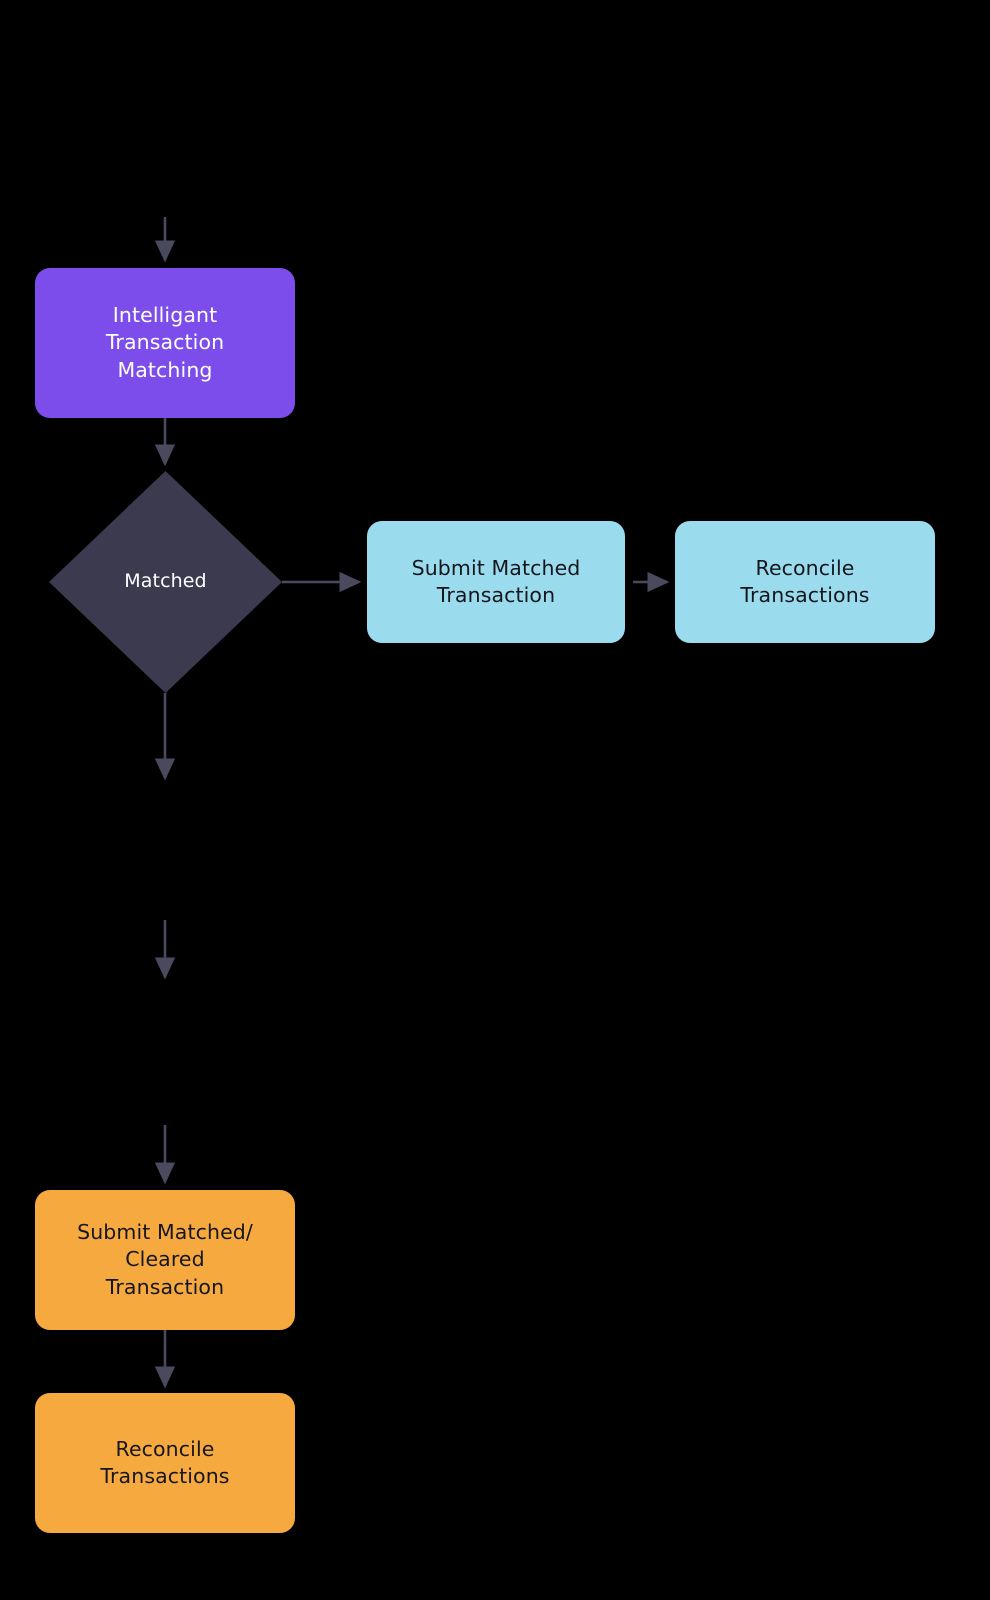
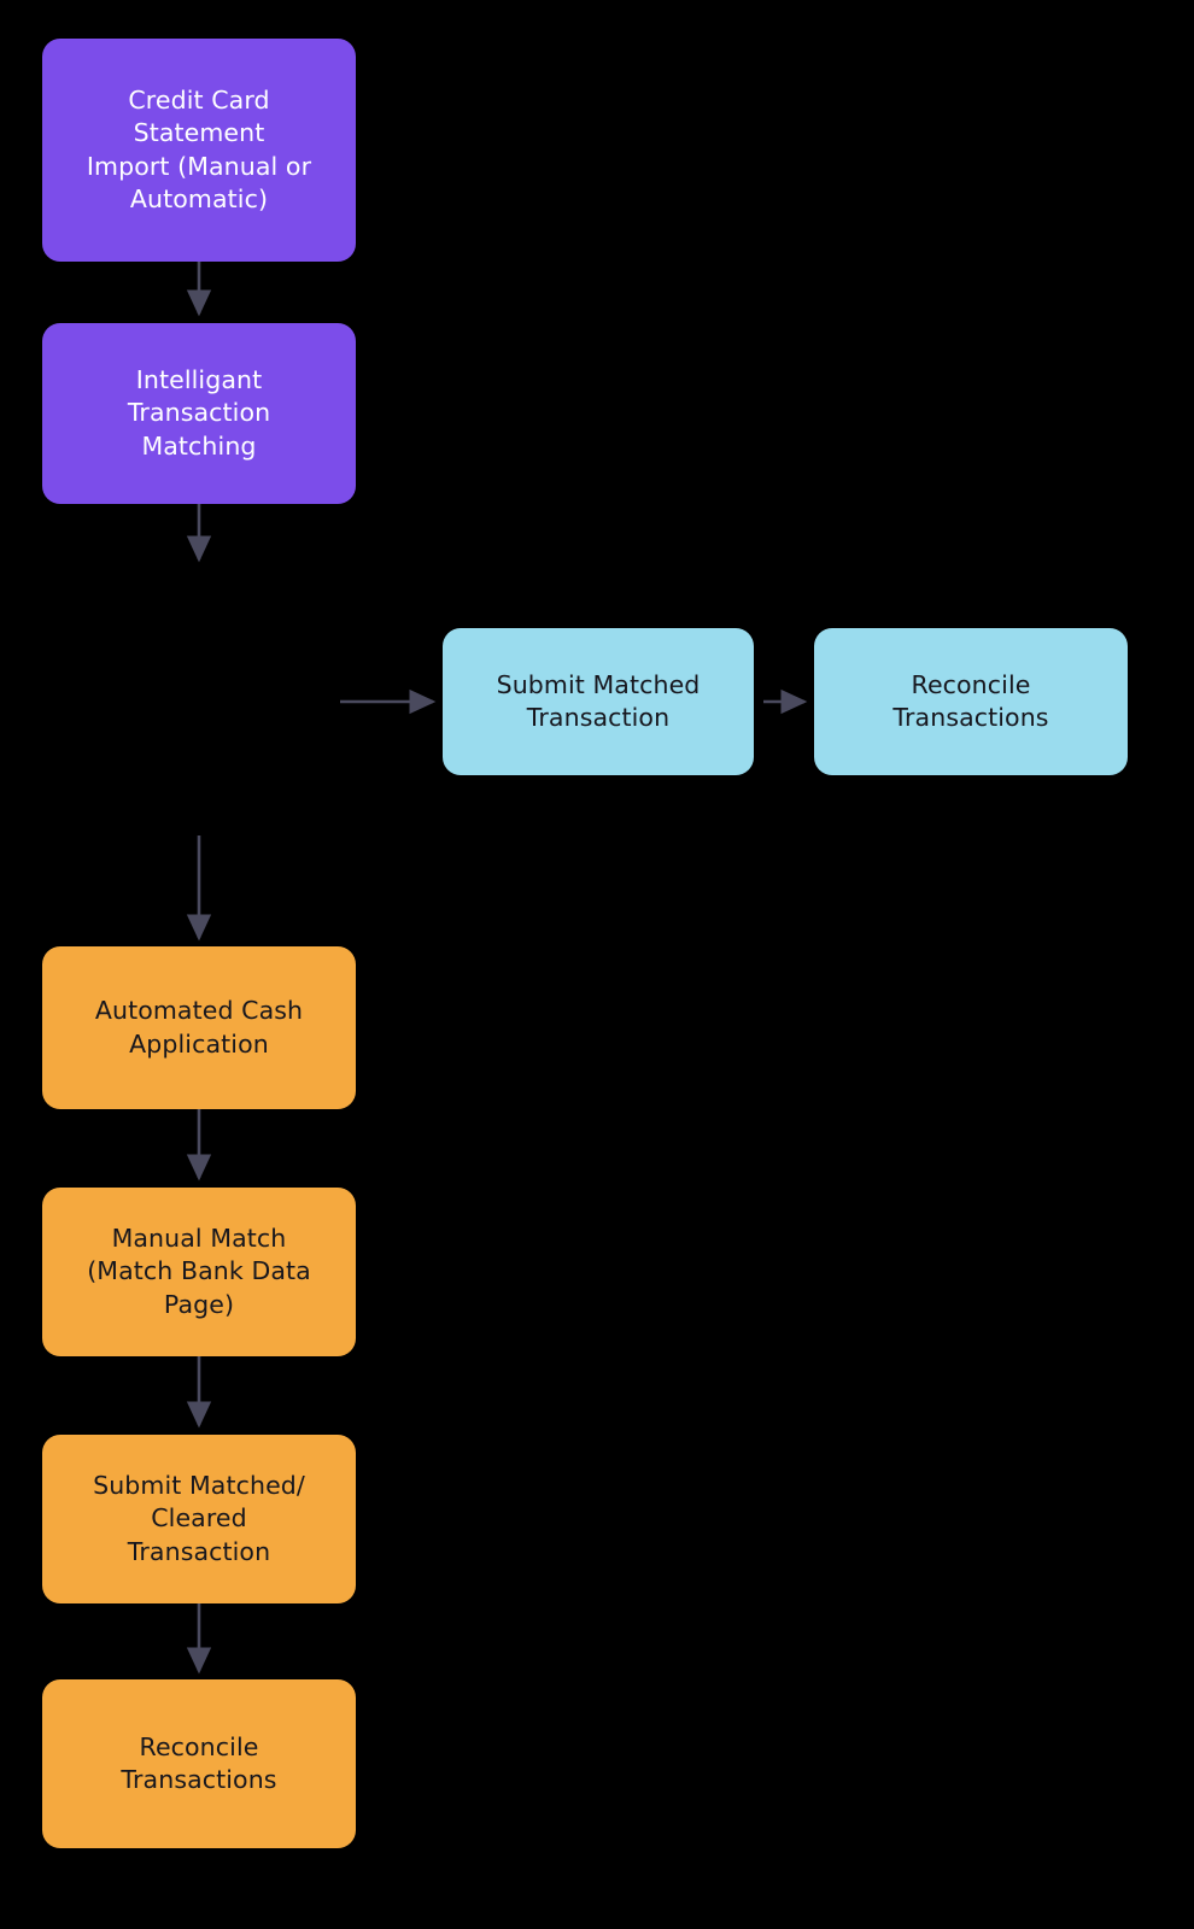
+ Credit Card
+ Statement
+ Import (Manual or
+ Automatic)
  Intelligant
  Transaction
  Matching
- Matched
  Submit Matched
  Transaction
  Reconcile
  Transactions
+ Automated Cash
+ Application
+ Manual Match
+ (Match Bank Data
+ Page)
  Submit Matched/
  Cleared
  Transaction
  Reconcile
  Transactions
